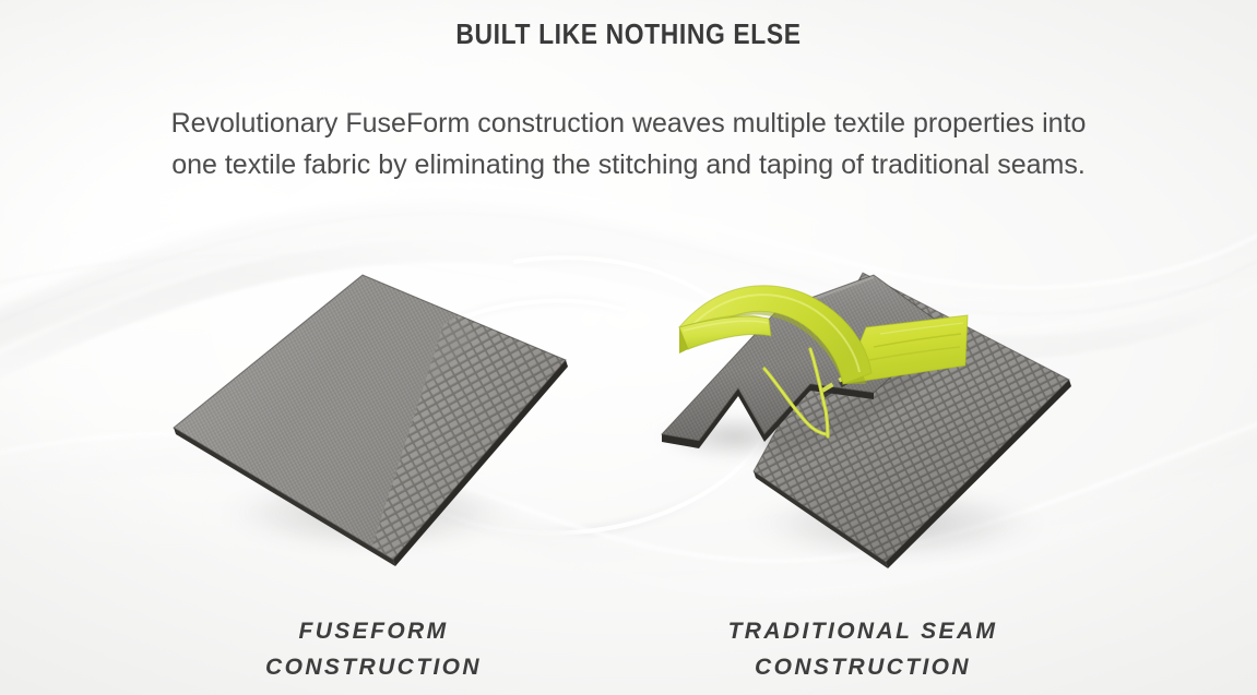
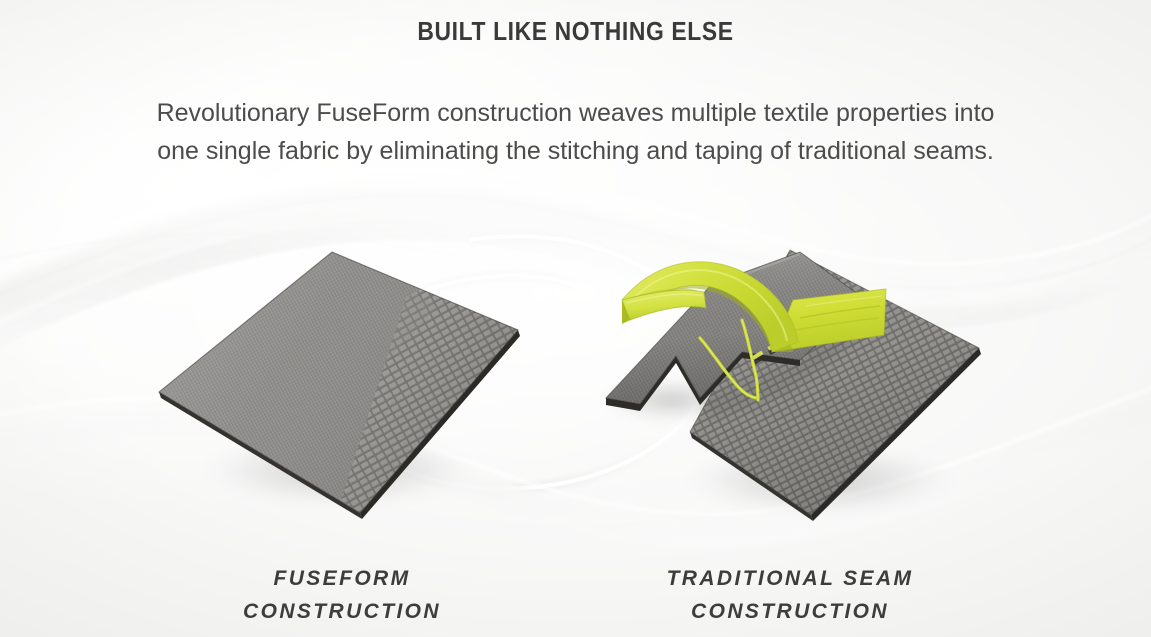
  BUILT LIKE NOTHING ELSE
- Revolutionary FuseForm construction weaves multiple textile properties into one textile fabric by eliminating the stitching and taping of traditional seams.
+ Revolutionary FuseForm construction weaves multiple textile properties into one single fabric by eliminating the stitching and taping of traditional seams.
  FUSEFORM
  CONSTRUCTION
  TRADITIONAL SEAM
  CONSTRUCTION
